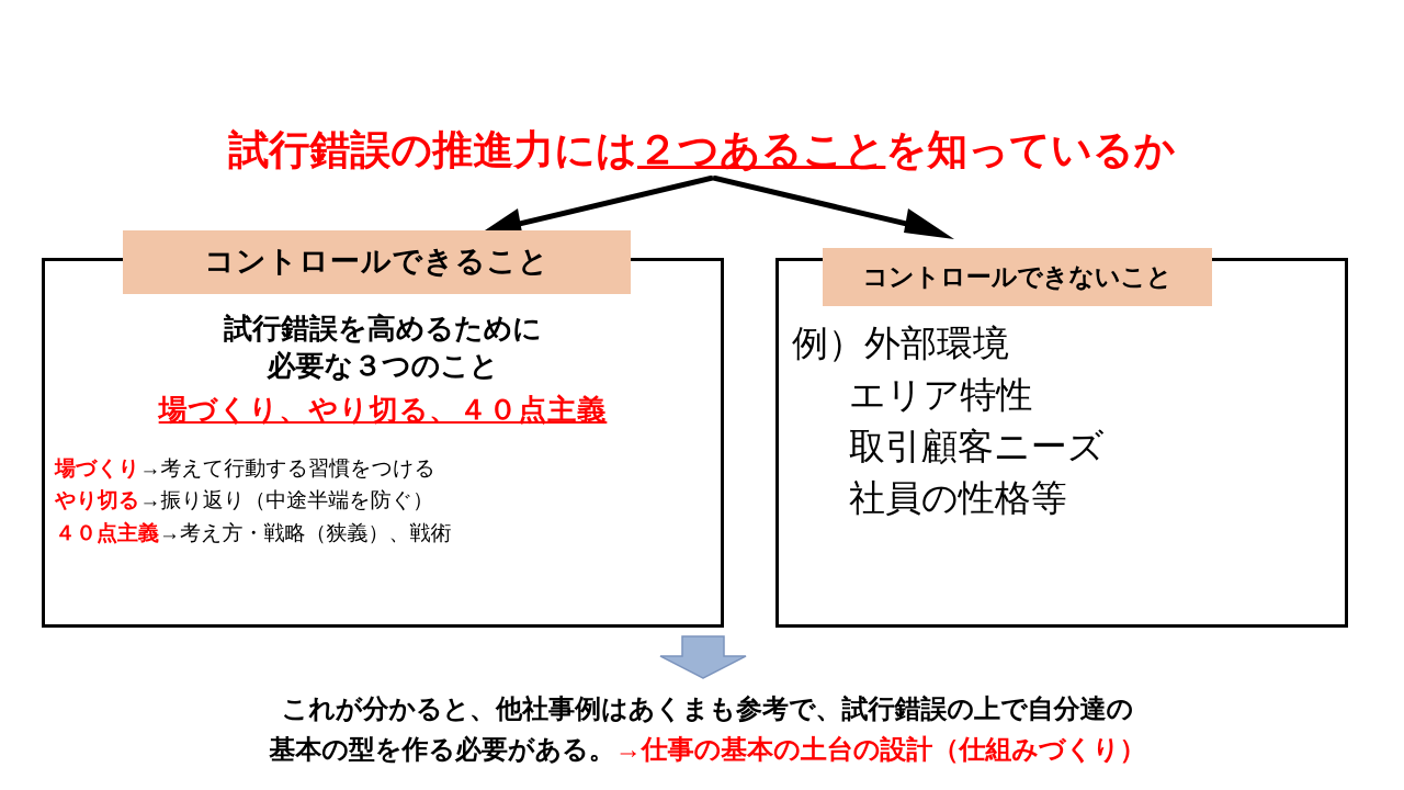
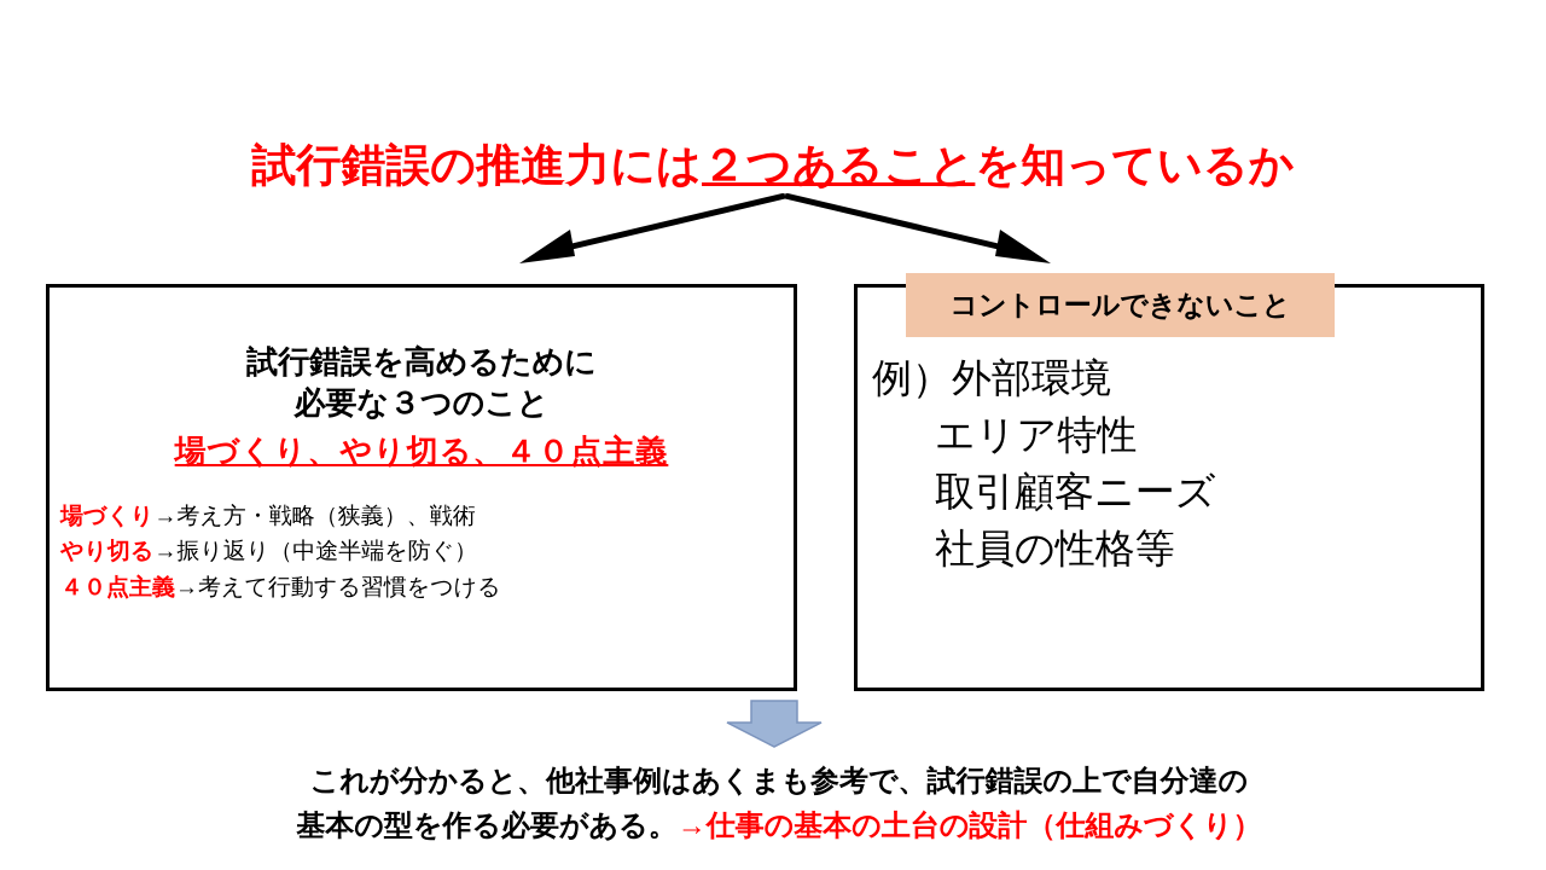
  試行錯誤の推進力には２つあることを知っているか
- コントロールできること
  コントロールできないこと
  試行錯誤を高めるために
  必要な３つのこと
  場づくり、やり切る、４０点主義
- 場づくり→考えて行動する習慣をつける
+ 場づくり→考え方・戦略（狭義）、戦術
  やり切る→振り返り（中途半端を防ぐ）
- ４０点主義→考え方・戦略（狭義）、戦術
+ ４０点主義→考えて行動する習慣をつける
  例）外部環境
  エリア特性
  取引顧客ニーズ
  社員の性格等
  これが分かると、他社事例はあくまも参考で、試行錯誤の上で自分達の
  基本の型を作る必要がある。→仕事の基本の土台の設計（仕組みづくり）
